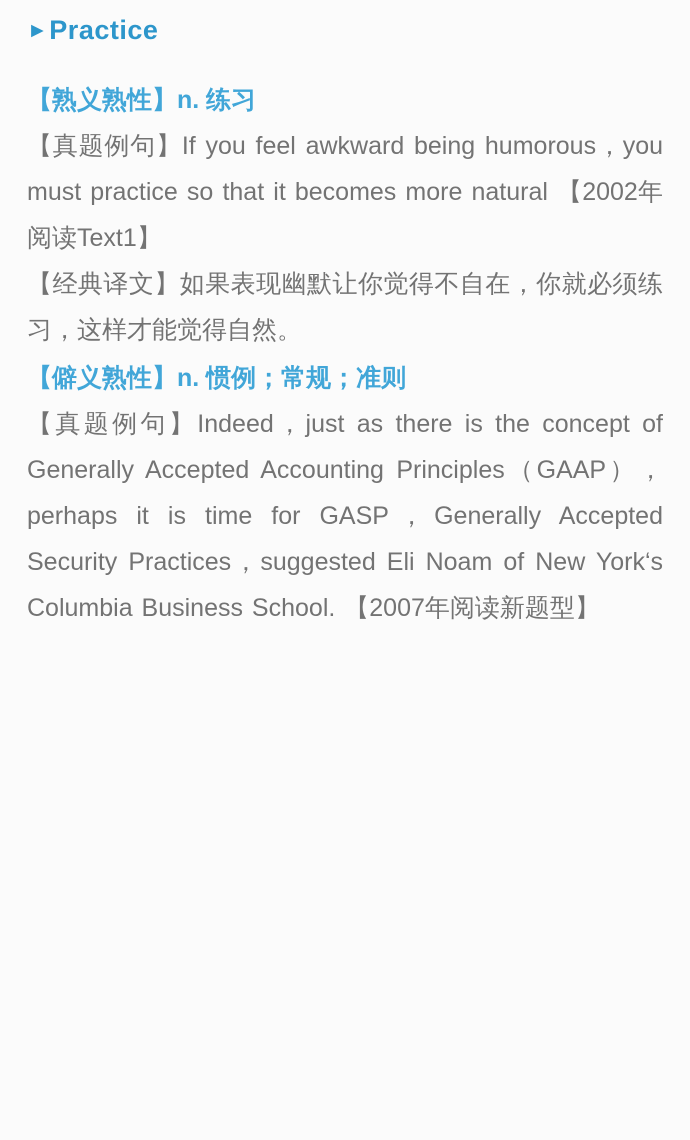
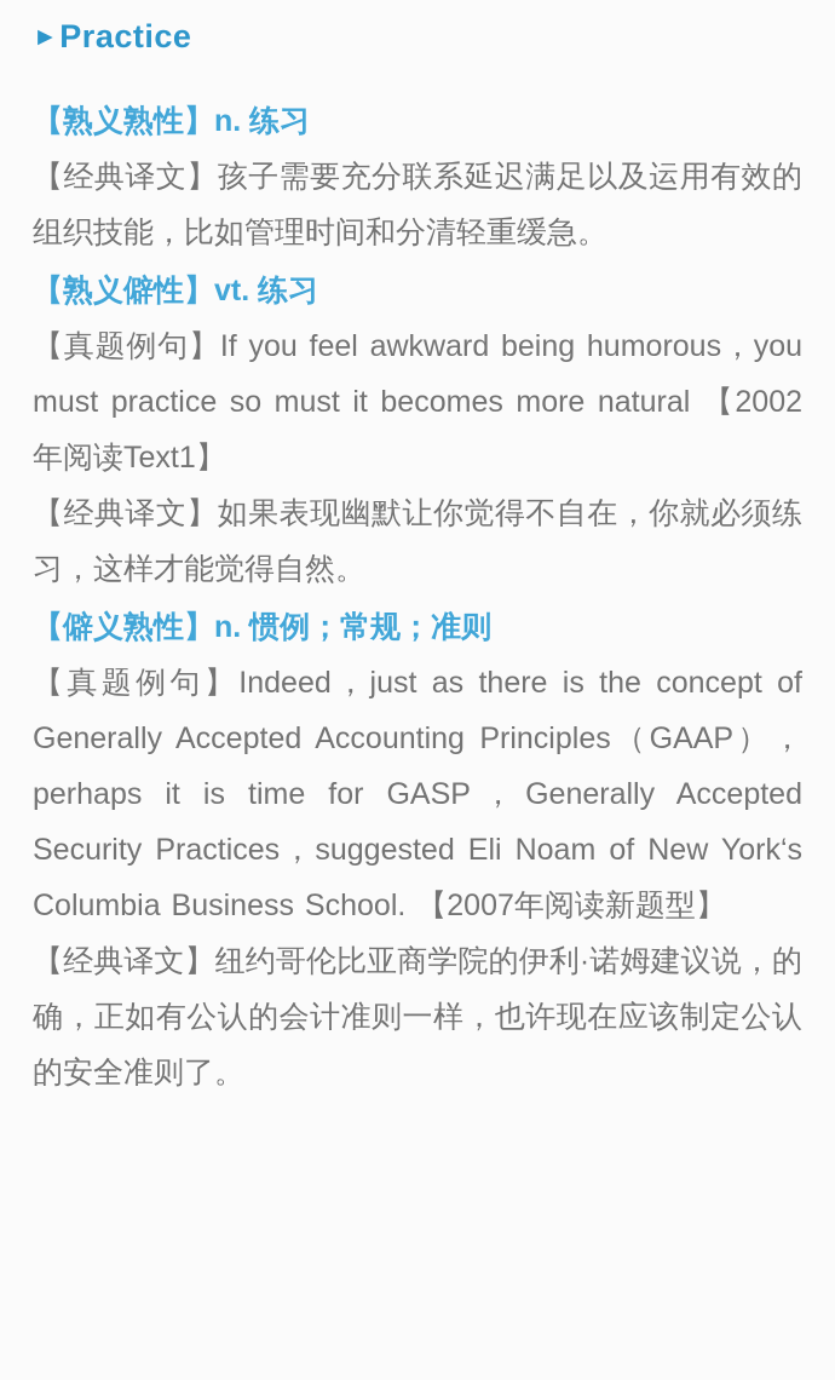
  ►Practice
  【熟义熟性】n. 练习
+ 【经典译文】孩子需要充分联系延迟满足以及运用有效的组织技能，比如管理时间和分清轻重缓急。
+ 【熟义僻性】vt. 练习
- 【真题例句】If you feel awkward being humorous，you must practice so that it becomes more natural 【2002年阅读Text1】
+ 【真题例句】If you feel awkward being humorous，you must practice so must it becomes more natural 【2002年阅读Text1】
  【经典译文】如果表现幽默让你觉得不自在，你就必须练习，这样才能觉得自然。
  【僻义熟性】n. 惯例；常规；准则
  【真题例句】Indeed，just as there is the concept of Generally Accepted Accounting Principles（GAAP），perhaps it is time for GASP，Generally Accepted Security Practices，suggested Eli Noam of New York‘s Columbia Business School. 【2007年阅读新题型】
+ 【经典译文】纽约哥伦比亚商学院的伊利·诺姆建议说，的确，正如有公认的会计准则一样，也许现在应该制定公认的安全准则了。
